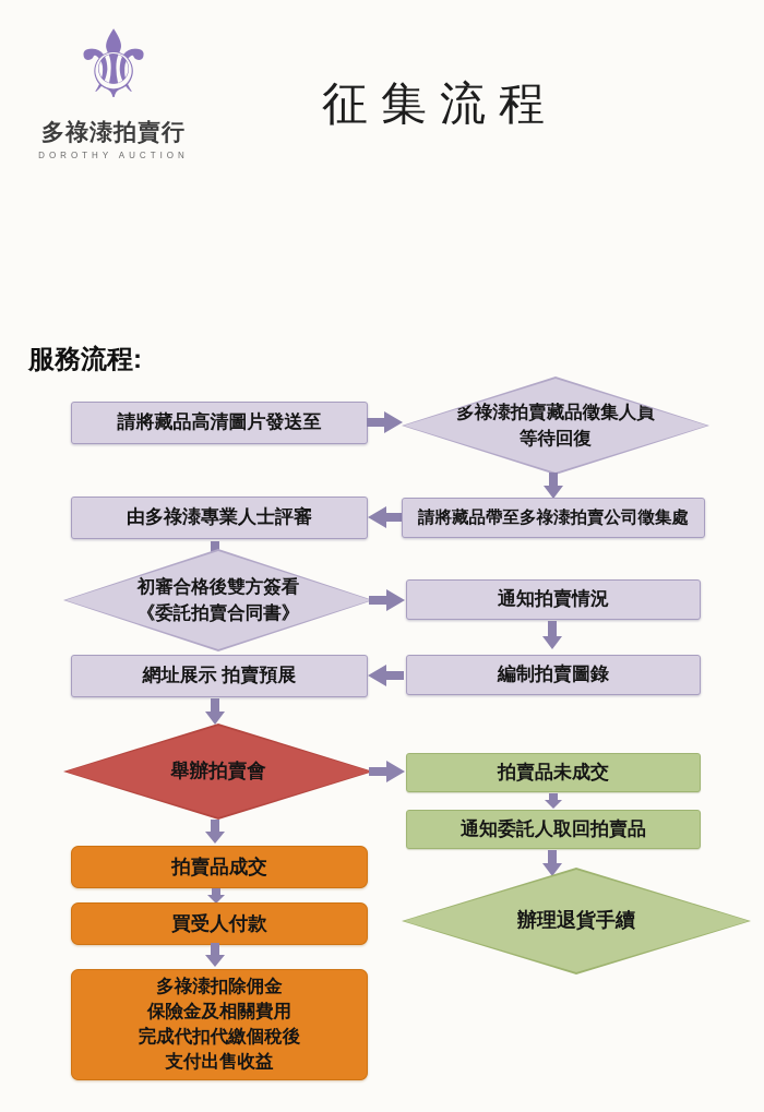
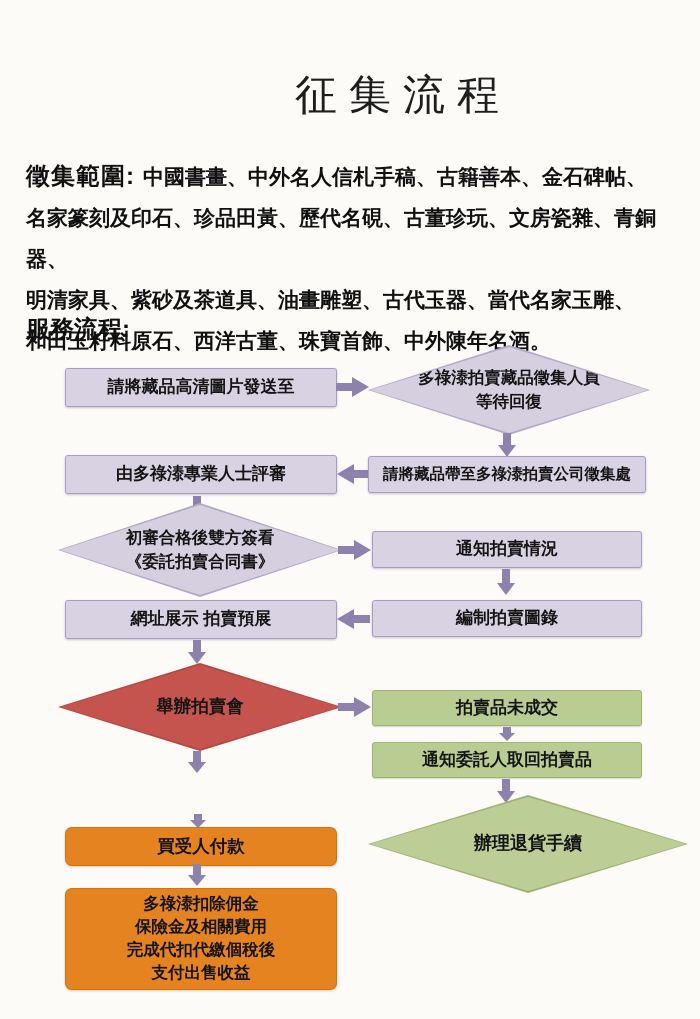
- ⚜
- 多祿溙拍賣行
- DOROTHY AUCTION
  征集流程
+ 徵集範圍: 中國書畫、中外名人信札手稿、古籍善本、金石碑帖、
+ 名家篆刻及印石、珍品田黃、歷代名硯、古董珍玩、文房瓷雜、青銅器、
+ 明清家具、紫砂及茶道具、油畫雕塑、古代玉器、當代名家玉雕、
+ 和田玉籽料原石、西洋古董、珠寶首飾、中外陳年名酒。
  服務流程:
  請將藏品高清圖片發送至
  多祿溙拍賣藏品徵集人員
  等待回復
  由多祿溙專業人士評審
  請將藏品帶至多祿溙拍賣公司徵集處
  初審合格後雙方簽看
  《委託拍賣合同書》
  通知拍賣情況
  網址展示 拍賣預展
  編制拍賣圖錄
  舉辦拍賣會
  拍賣品未成交
  通知委託人取回拍賣品
  辦理退貨手續
- 拍賣品成交
  買受人付款
  多祿溙扣除佣金
  保險金及相關費用
  完成代扣代繳個稅後
  支付出售收益
